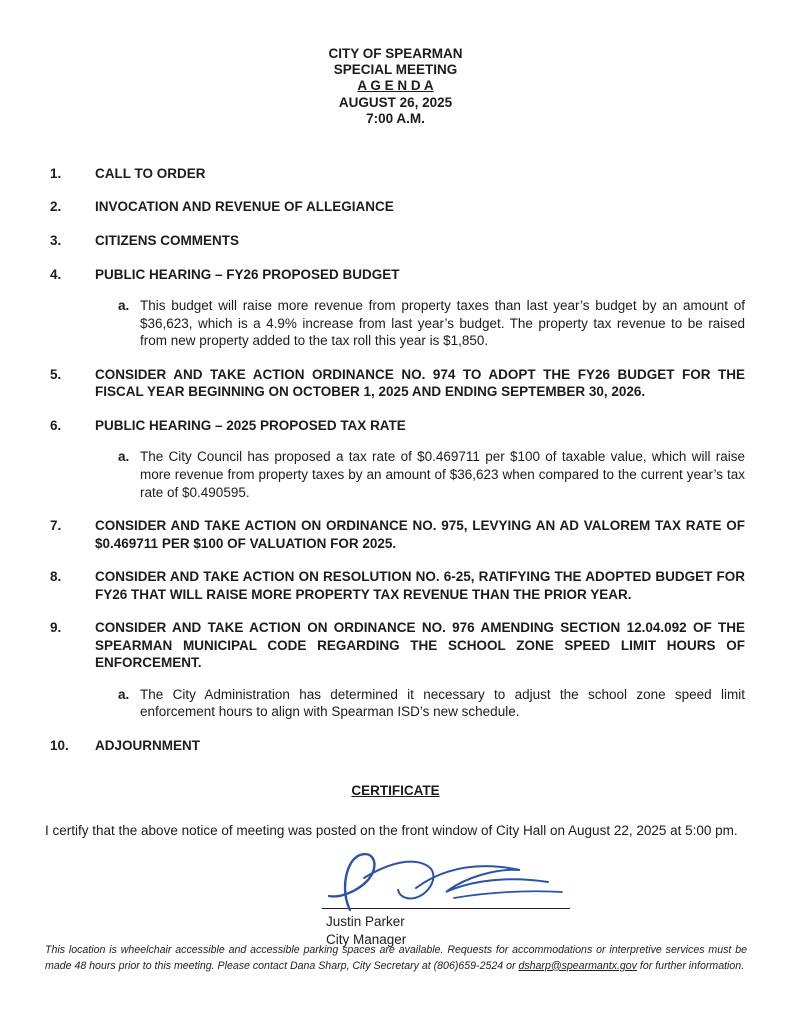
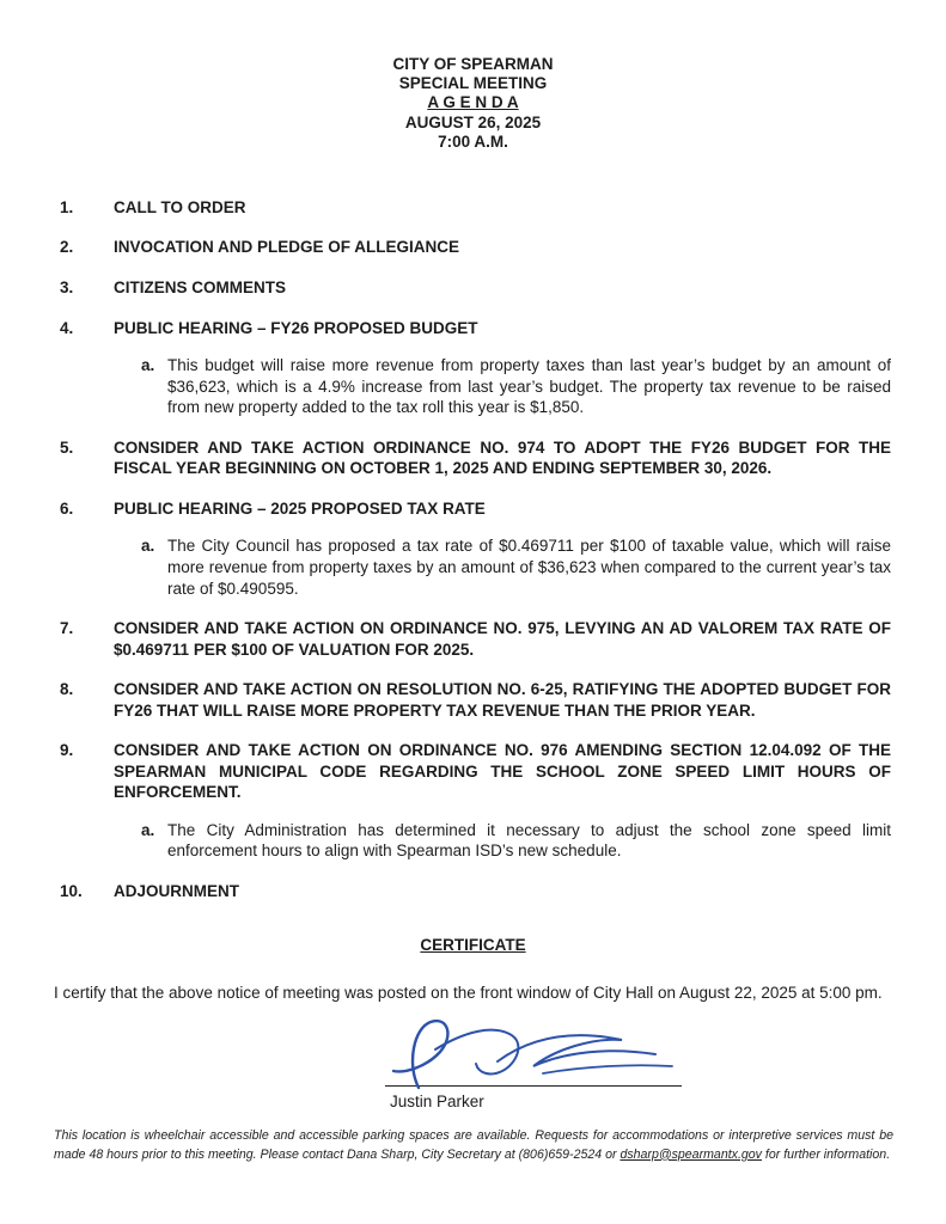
  CITY OF SPEARMAN
  SPECIAL MEETING
  A G E N D A
  AUGUST 26, 2025
  7:00 A.M.
  1.
  CALL TO ORDER
  2.
- INVOCATION AND REVENUE OF ALLEGIANCE
+ INVOCATION AND PLEDGE OF ALLEGIANCE
  3.
  CITIZENS COMMENTS
  4.
  PUBLIC HEARING – FY26 PROPOSED BUDGET
  a.
  This budget will raise more revenue from property taxes than last year’s budget by an amount of $36,623, which is a 4.9% increase from last year’s budget. The property tax revenue to be raised from new property added to the tax roll this year is $1,850.
  5.
  CONSIDER AND TAKE ACTION ORDINANCE NO. 974 TO ADOPT THE FY26 BUDGET FOR THE FISCAL YEAR BEGINNING ON OCTOBER 1, 2025 AND ENDING SEPTEMBER 30, 2026.
  6.
  PUBLIC HEARING – 2025 PROPOSED TAX RATE
  a.
  The City Council has proposed a tax rate of $0.469711 per $100 of taxable value, which will raise more revenue from property taxes by an amount of $36,623 when compared to the current year’s tax rate of $0.490595.
  7.
  CONSIDER AND TAKE ACTION ON ORDINANCE NO. 975, LEVYING AN AD VALOREM TAX RATE OF $0.469711 PER $100 OF VALUATION FOR 2025.
  8.
  CONSIDER AND TAKE ACTION ON RESOLUTION NO. 6-25, RATIFYING THE ADOPTED BUDGET FOR FY26 THAT WILL RAISE MORE PROPERTY TAX REVENUE THAN THE PRIOR YEAR.
  9.
  CONSIDER AND TAKE ACTION ON ORDINANCE NO. 976 AMENDING SECTION 12.04.092 OF THE SPEARMAN MUNICIPAL CODE REGARDING THE SCHOOL ZONE SPEED LIMIT HOURS OF ENFORCEMENT.
  a.
  The City Administration has determined it necessary to adjust the school zone speed limit enforcement hours to align with Spearman ISD’s new schedule.
  10.
  ADJOURNMENT
  CERTIFICATE
  I certify that the above notice of meeting was posted on the front window of City Hall on August 22, 2025 at 5:00 pm.
  Justin Parker
- City Manager
  This location is wheelchair accessible and accessible parking spaces are available. Requests for accommodations or interpretive services must be made 48 hours prior to this meeting. Please contact Dana Sharp, City Secretary at (806)659-2524 or dsharp@spearmantx.gov for further information.
